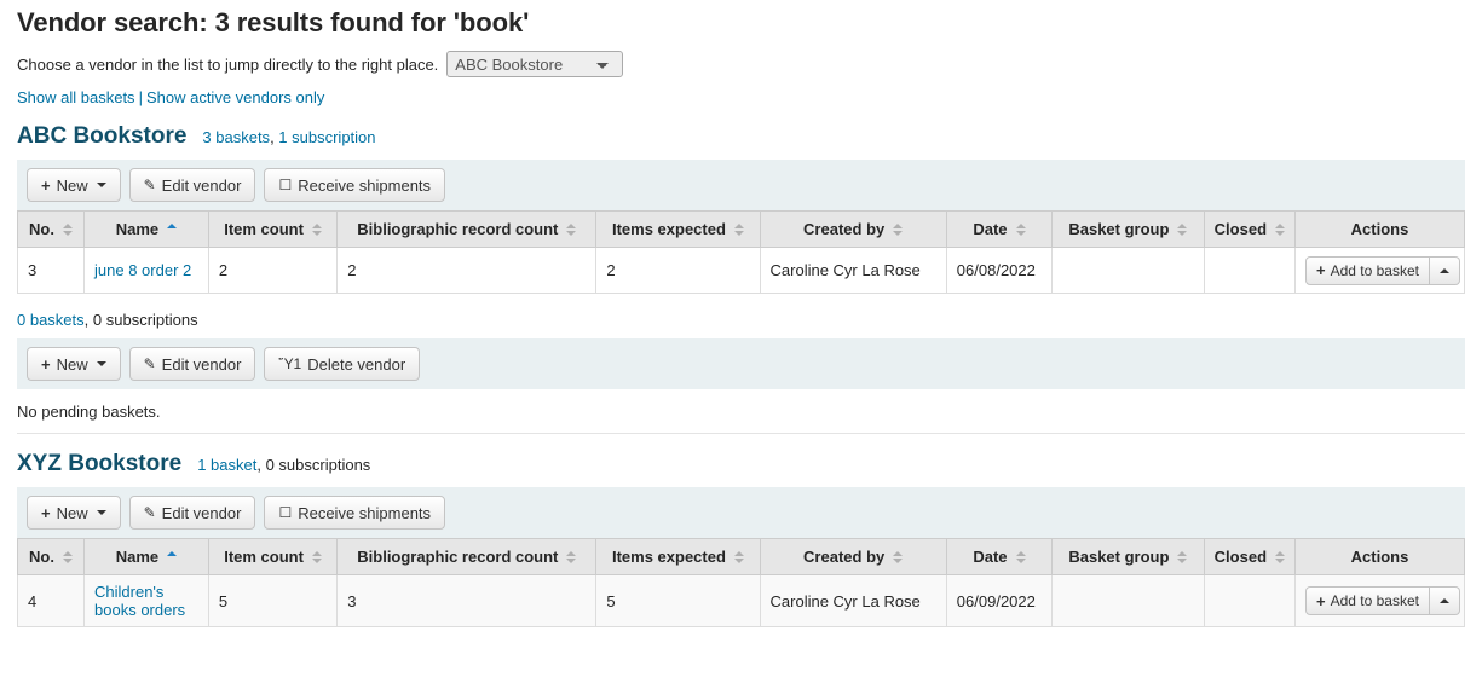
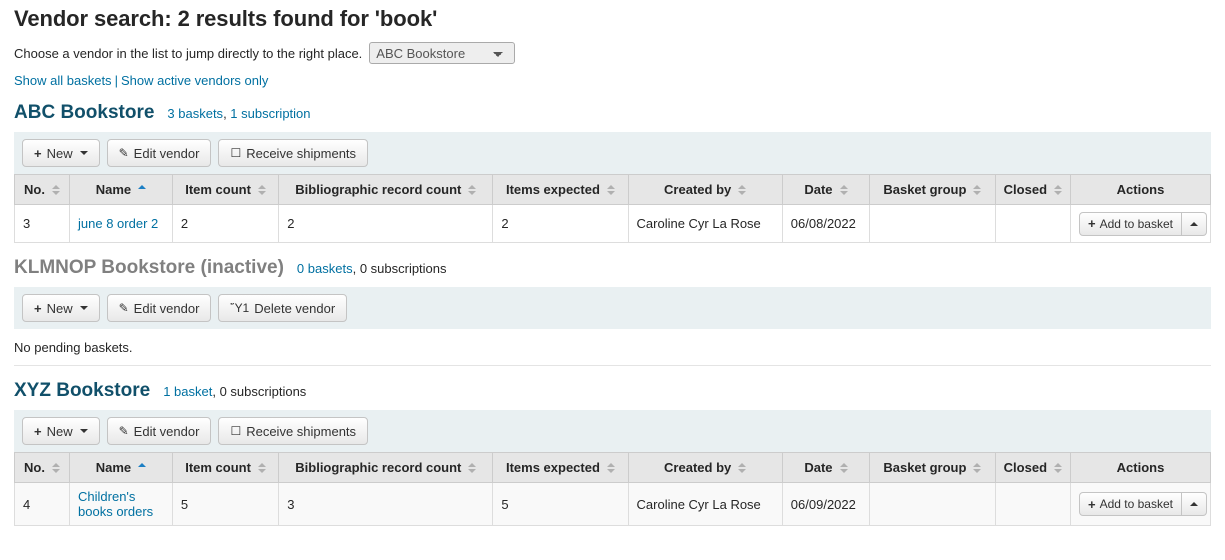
- Vendor search: 3 results found for 'book'
+ Vendor search: 2 results found for 'book'
  Choose a vendor in the list to jump directly to the right place.
  ABC Bookstore
  Show all baskets | Show active vendors only
  ABC Bookstore
  3 baskets, 1 subscription
  +
  New
  ✎
  Edit vendor
  ☐
  Receive shipments
  No.	Name	Item count	Bibliographic record count	Items expected	Created by	Date	Basket group	Closed	Actions
  3	june 8 order 2	2	2	2	Caroline Cyr La Rose	06/08/2022			+ Add to basket
+ KLMNOP Bookstore (inactive)
  0 baskets, 0 subscriptions
  +
  New
  ✎
  Edit vendor
  Ὕ1
  Delete vendor
  No pending baskets.
  XYZ Bookstore
  1 basket, 0 subscriptions
  +
  New
  ✎
  Edit vendor
  ☐
  Receive shipments
  No.	Name	Item count	Bibliographic record count	Items expected	Created by	Date	Basket group	Closed	Actions
  4	Children's books orders	5	3	5	Caroline Cyr La Rose	06/09/2022			+ Add to basket
